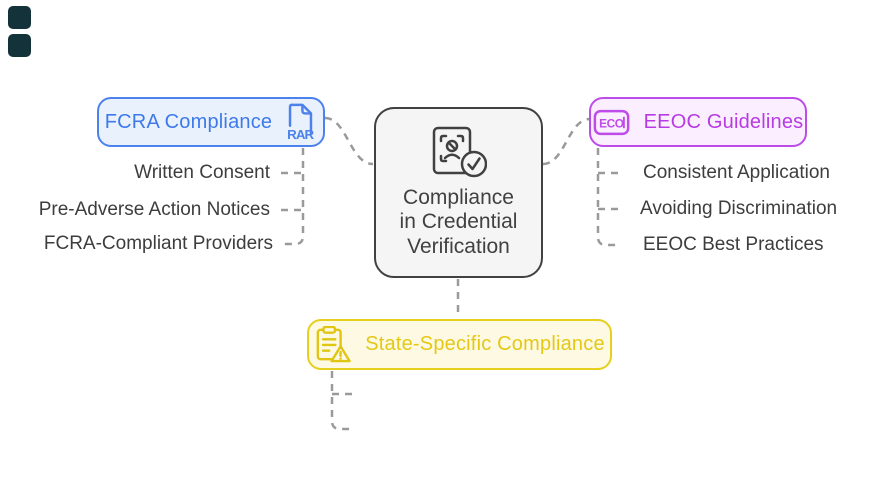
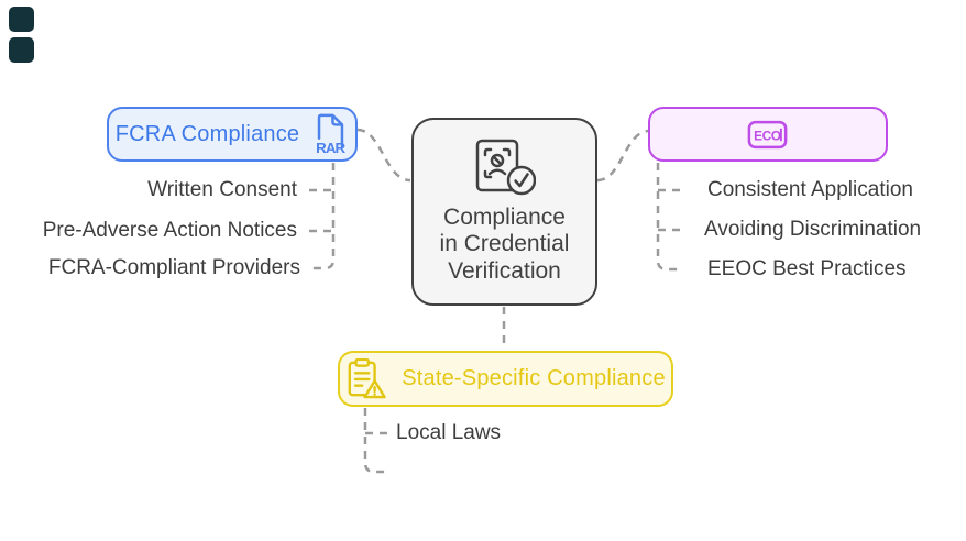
  FCRA Compliance
  RAR
  ECO
- EEOC Guidelines
  State-Specific Compliance
  Compliance
  in Credential
  Verification
  Written Consent
  Pre-Adverse Action Notices
  FCRA-Compliant Providers
  Consistent Application
  Avoiding Discrimination
  EEOC Best Practices
+ Local Laws
